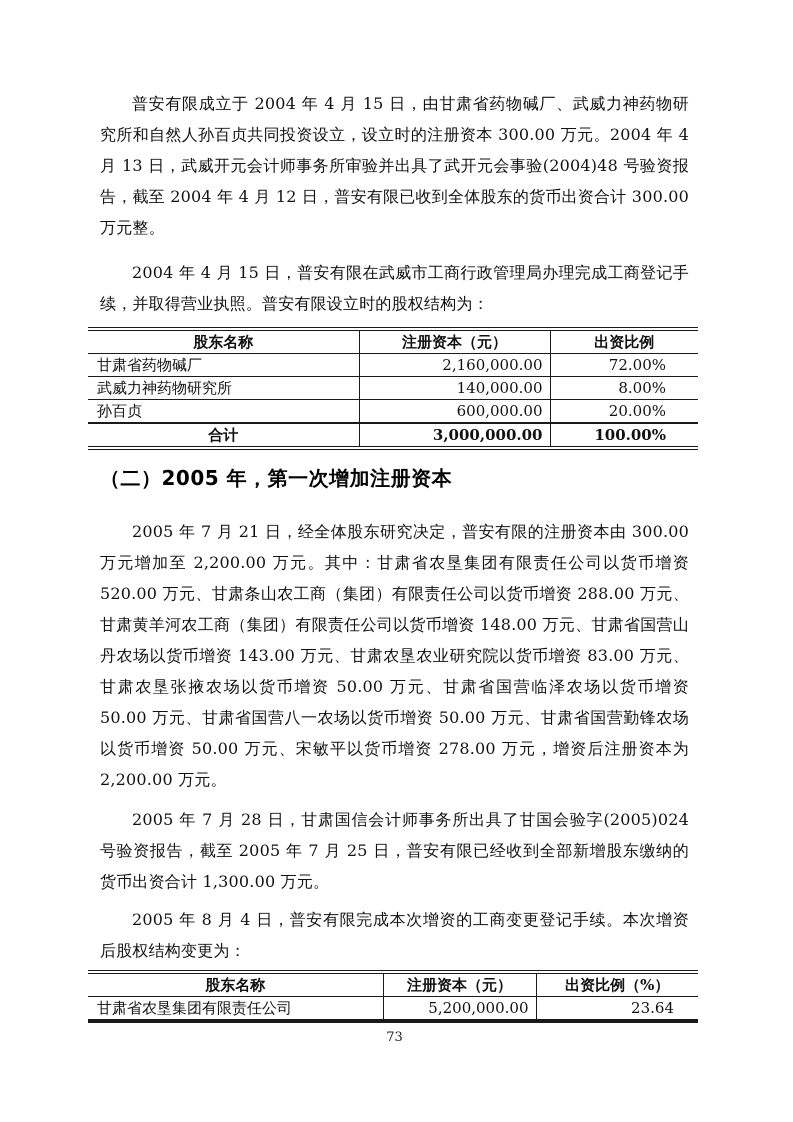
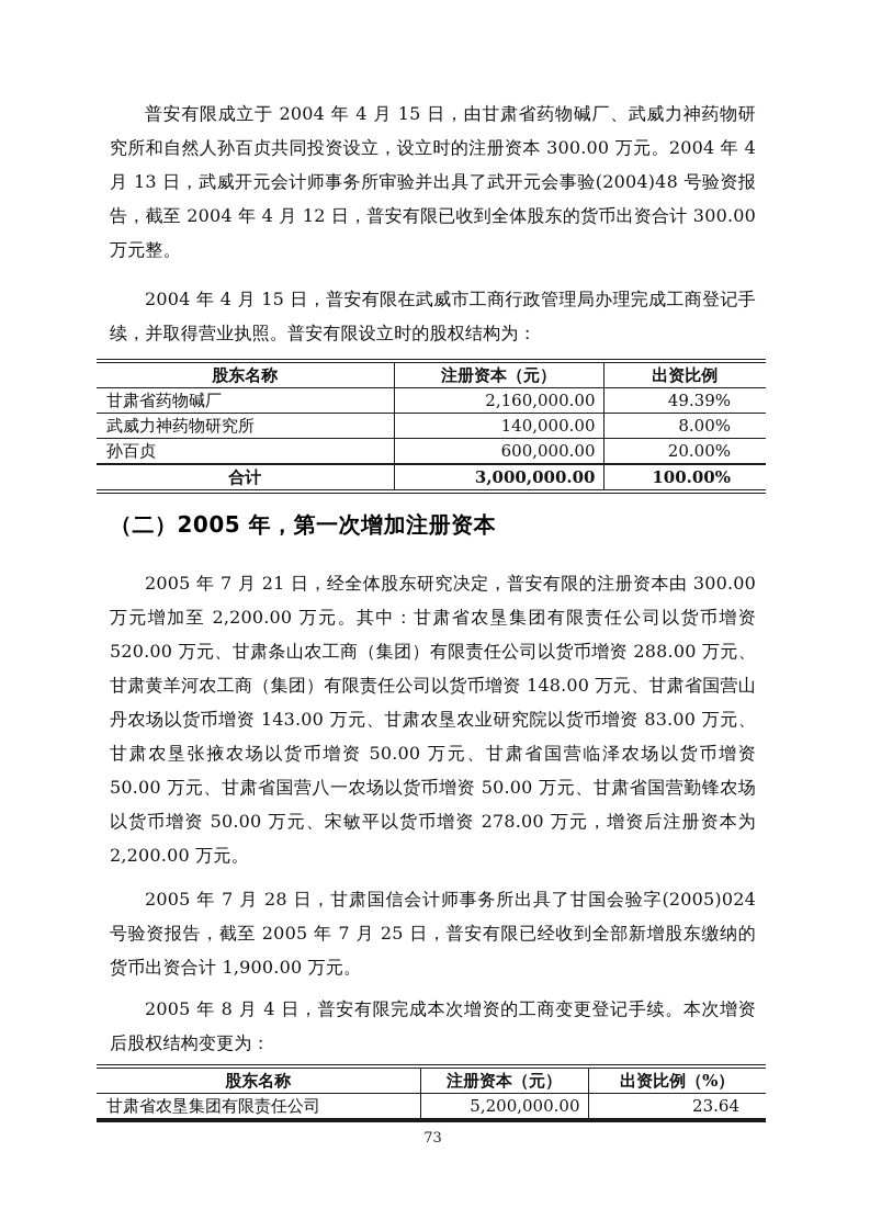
  普安有限成立于 2004 年 4 月 15 日，由甘肃省药物碱厂、武威力神药物研究所和自然人孙百贞共同投资设立，设立时的注册资本 300.00 万元。2004 年 4 月 13 日，武威开元会计师事务所审验并出具了武开元会事验(2004)48 号验资报告，截至 2004 年 4 月 12 日，普安有限已收到全体股东的货币出资合计 300.00 万元整。
  2004 年 4 月 15 日，普安有限在武威市工商行政管理局办理完成工商登记手续，并取得营业执照。普安有限设立时的股权结构为：
  股东名称	注册资本（元）	出资比例
- 甘肃省药物碱厂	2,160,000.00	72.00%
+ 甘肃省药物碱厂	2,160,000.00	49.39%
  武威力神药物研究所	140,000.00	8.00%
  孙百贞	600,000.00	20.00%
  合计	3,000,000.00	100.00%
  （二）2005 年，第一次增加注册资本
  2005 年 7 月 21 日，经全体股东研究决定，普安有限的注册资本由 300.00 万元增加至 2,200.00 万元。其中：甘肃省农垦集团有限责任公司以货币增资 520.00 万元、甘肃条山农工商（集团）有限责任公司以货币增资 288.00 万元、甘肃黄羊河农工商（集团）有限责任公司以货币增资 148.00 万元、甘肃省国营山丹农场以货币增资 143.00 万元、甘肃农垦农业研究院以货币增资 83.00 万元、甘肃农垦张掖农场以货币增资 50.00 万元、甘肃省国营临泽农场以货币增资 50.00 万元、甘肃省国营八一农场以货币增资 50.00 万元、甘肃省国营勤锋农场以货币增资 50.00 万元、宋敏平以货币增资 278.00 万元，增资后注册资本为 2,200.00 万元。
- 2005 年 7 月 28 日，甘肃国信会计师事务所出具了甘国会验字(2005)024 号验资报告，截至 2005 年 7 月 25 日，普安有限已经收到全部新增股东缴纳的货币出资合计 1,300.00 万元。
+ 2005 年 7 月 28 日，甘肃国信会计师事务所出具了甘国会验字(2005)024 号验资报告，截至 2005 年 7 月 25 日，普安有限已经收到全部新增股东缴纳的货币出资合计 1,900.00 万元。
  2005 年 8 月 4 日，普安有限完成本次增资的工商变更登记手续。本次增资后股权结构变更为：
  股东名称	注册资本（元）	出资比例（%）
  甘肃省农垦集团有限责任公司	5,200,000.00	23.64
  73
